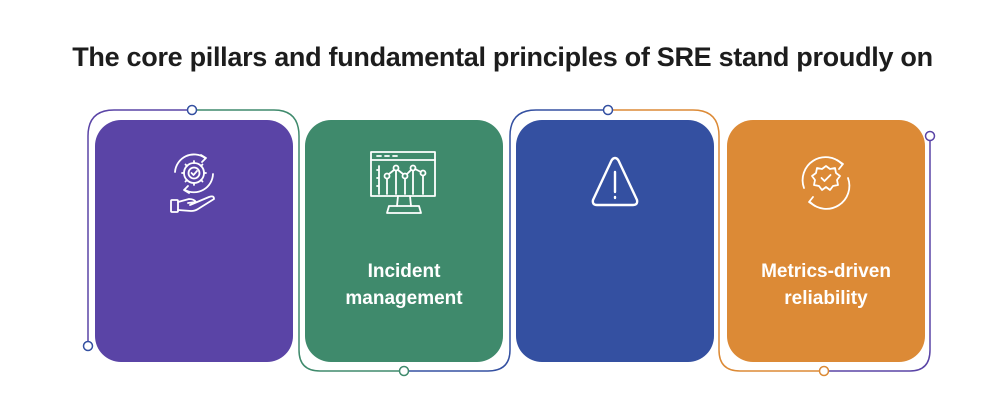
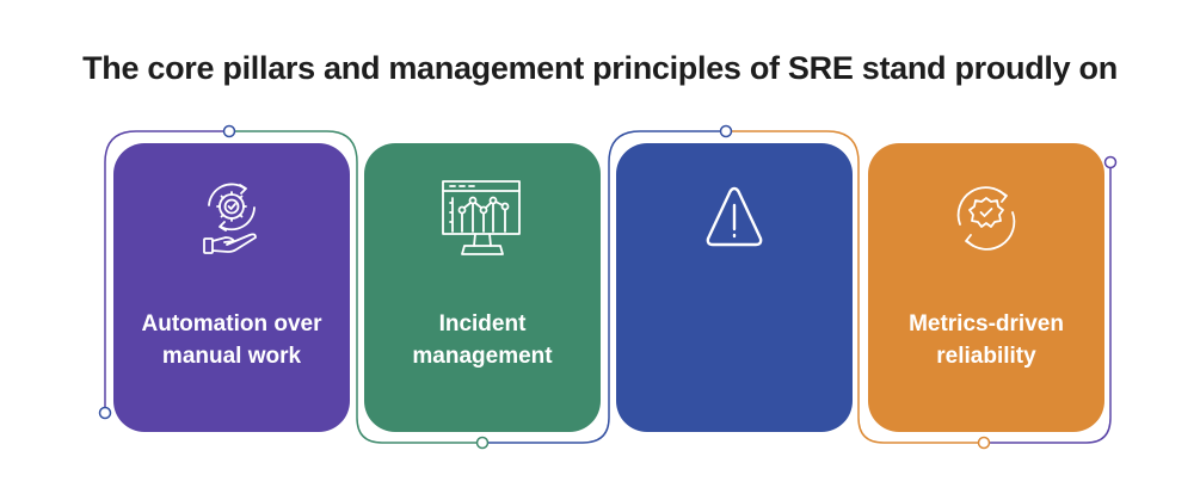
- The core pillars and fundamental principles of SRE stand proudly on
+ The core pillars and management principles of SRE stand proudly on
+ Automation over manual work
  Incident management
  Metrics-driven reliability
